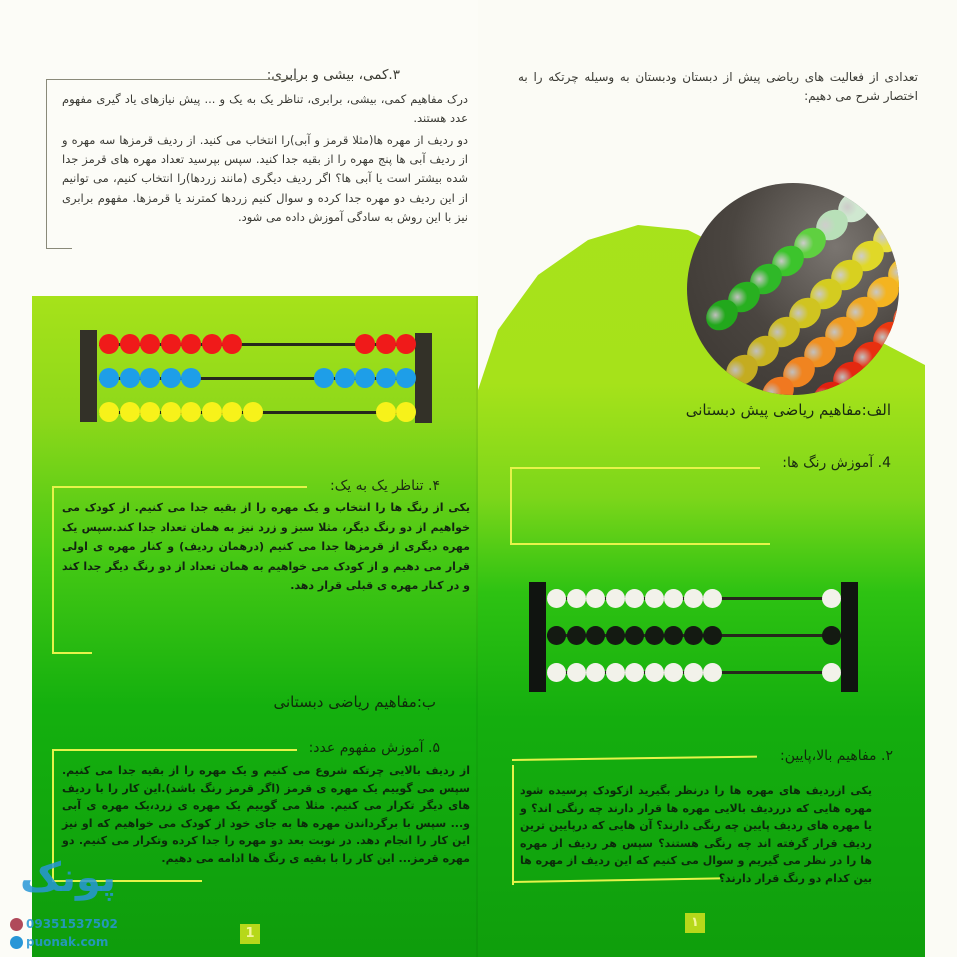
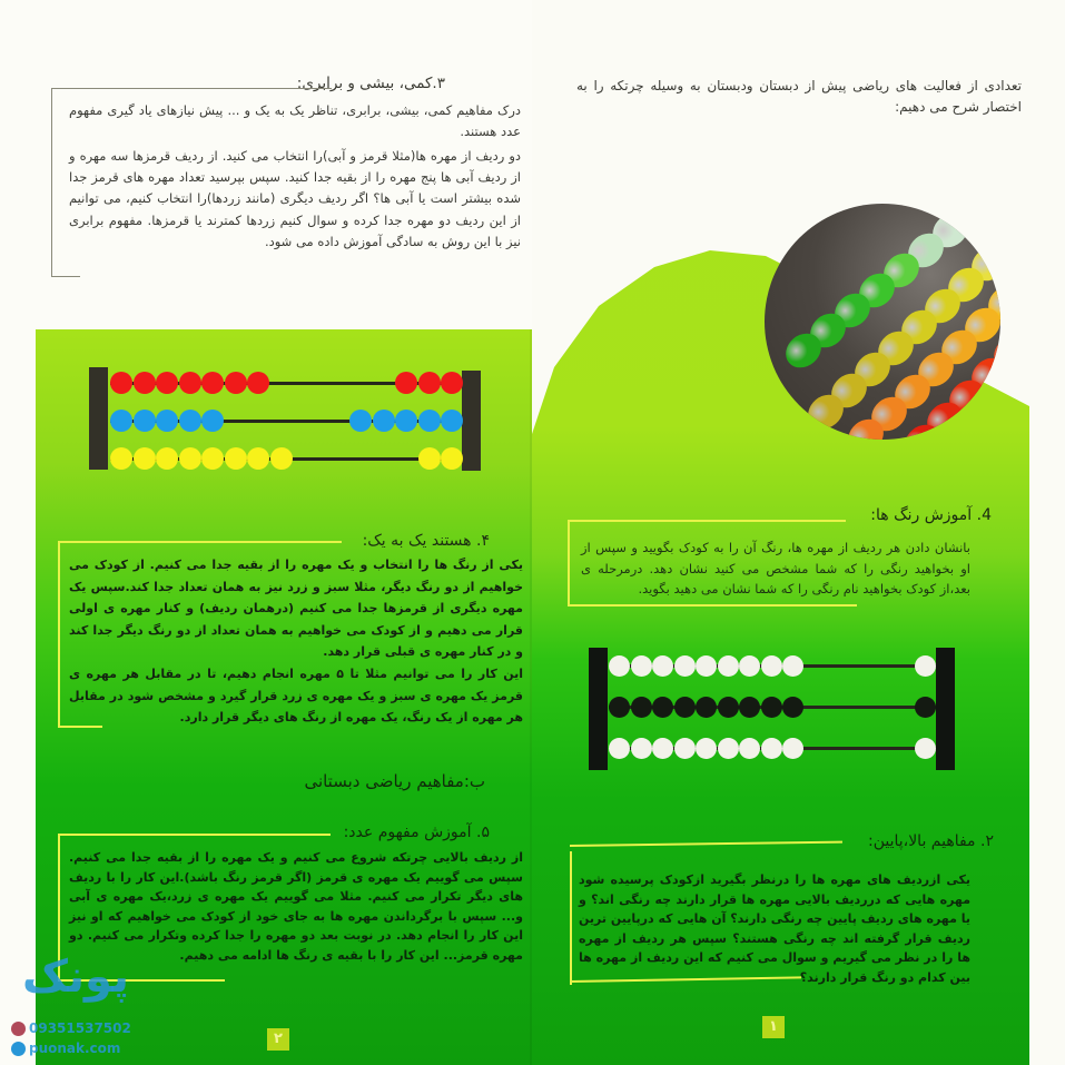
  ۳.کمی، بیشی و برابری:
  درک مفاهیم کمی، بیشی، برابری، تناظر یک به یک و ... پیش نیازهای یاد گیری مفهوم عدد هستند.
  دو ردیف از مهره ها(مثلا قرمز و آبی)را انتخاب می کنید. از ردیف قرمزها سه مهره و از ردیف آبی ها پنج مهره را از بقیه جدا کنید. سپس بپرسید تعداد مهره های قرمز جدا شده بیشتر است یا آبی ها؟ اگر ردیف دیگری (مانند زردها)را انتخاب کنیم، می توانیم از این ردیف دو مهره جدا کرده و سوال کنیم زردها کمترند یا قرمزها. مفهوم برابری نیز با این روش به سادگی آموزش داده می شود.
- ۴. تناظر یک به یک:
+ ۴. هستند یک به یک:
  یکی از رنگ ها را انتخاب و یک مهره را از بقیه جدا می کنیم. از کودک می خواهیم از دو رنگ دیگر، مثلا سبز و زرد نیز به همان تعداد جدا کند.سپس یک مهره دیگری از قرمزها جدا می کنیم (درهمان ردیف) و کنار مهره ی اولی قرار می دهیم و از کودک می خواهیم به همان تعداد از دو رنگ دیگر جدا کند و در کنار مهره ی قبلی قرار دهد.
+ این کار را می توانیم مثلا تا ۵ مهره انجام دهیم، تا در مقابل هر مهره ی قرمز یک مهره ی سبز و یک مهره ی زرد قرار گیرد و مشخص شود در مقابل هر مهره از یک رنگ، یک مهره از رنگ های دیگر قرار دارد.
  ب:مفاهیم ریاضی دبستانی
  ۵. آموزش مفهوم عدد:
  از ردیف بالایی چرتکه شروع می کنیم و یک مهره را از بقیه جدا می کنیم. سپس می گوییم یک مهره ی قرمز (اگر قرمز رنگ باشد).این کار را با ردیف های دیگر تکرار می کنیم. مثلا می گوییم یک مهره ی زرد،یک مهره ی آبی و... سپس با برگرداندن مهره ها به جای خود از کودک می خواهیم که او نیز این کار را انجام دهد. در نوبت بعد دو مهره را جدا کرده وتکرار می کنیم. دو مهره قرمز... این کار را با بقیه ی رنگ ها ادامه می دهیم.
- 1
+ ۲
  تعدادی از فعالیت های ریاضی پیش از دبستان ودبستان به وسیله چرتکه را به اختصار شرح می دهیم:
- الف:مفاهیم ریاضی پیش دبستانی
  4. آموزش رنگ ها:
+ بانشان دادن هر ردیف از مهره ها، رنگ آن را به کودک بگویید و سپس از او بخواهید رنگی را که شما مشخص می کنید نشان دهد. درمرحله ی بعد،از کودک بخواهید نام رنگی را که شما نشان می دهید بگوید.
  ۲. مفاهیم بالا،پایین:
  یکی ازردیف های مهره ها را درنظر بگیرید ازکودک پرسیده شود مهره هایی که درردیف بالایی مهره ها قرار دارند چه رنگی اند؟ و یا مهره های ردیف پایین چه رنگی دارند؟ آن هایی که درپایین ترین ردیف قرار گرفته اند چه رنگی هستند؟ سپس هر ردیف از مهره ها را در نظر می گیریم و سوال می کنیم که این ردیف از مهره ها بین کدام دو رنگ قرار دارند؟
  ۱
  پونک
  09351537502
  puonak.com
